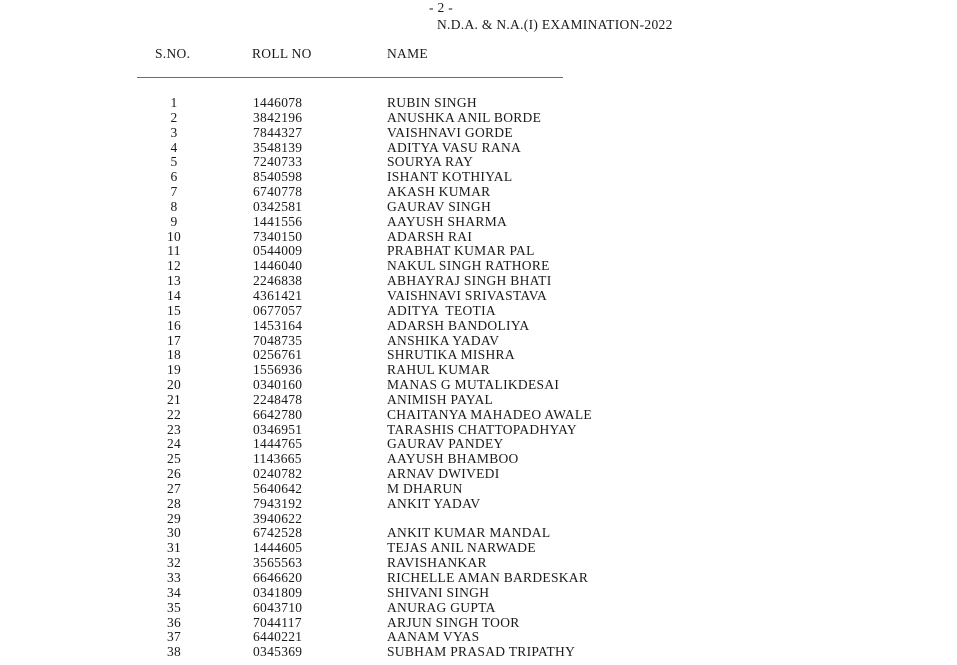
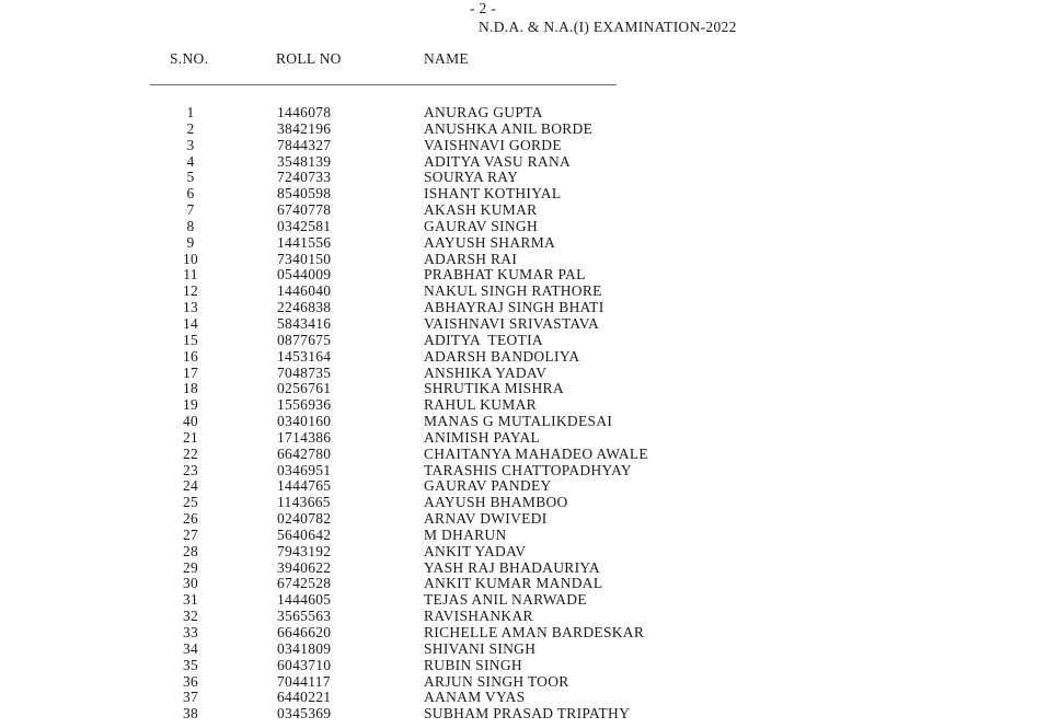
  - 2 -
  N.D.A. & N.A.(I) EXAMINATION-2022
  S.NO.
  ROLL NO
  NAME
  1
  1446078
- RUBIN SINGH
+ ANURAG GUPTA
  2
  3842196
  ANUSHKA ANIL BORDE
  3
  7844327
  VAISHNAVI GORDE
  4
  3548139
  ADITYA VASU RANA
  5
  7240733
  SOURYA RAY
  6
  8540598
  ISHANT KOTHIYAL
  7
  6740778
  AKASH KUMAR
  8
  0342581
  GAURAV SINGH
  9
  1441556
  AAYUSH SHARMA
  10
  7340150
  ADARSH RAI
  11
  0544009
  PRABHAT KUMAR PAL
  12
  1446040
  NAKUL SINGH RATHORE
  13
  2246838
  ABHAYRAJ SINGH BHATI
  14
- 4361421
+ 5843416
  VAISHNAVI SRIVASTAVA
  15
- 0677057
+ 0877675
  ADITYA TEOTIA
  16
  1453164
  ADARSH BANDOLIYA
  17
  7048735
  ANSHIKA YADAV
  18
  0256761
  SHRUTIKA MISHRA
  19
  1556936
  RAHUL KUMAR
- 20
+ 40
  0340160
  MANAS G MUTALIKDESAI
  21
- 2248478
+ 1714386
  ANIMISH PAYAL
  22
  6642780
  CHAITANYA MAHADEO AWALE
  23
  0346951
  TARASHIS CHATTOPADHYAY
  24
  1444765
  GAURAV PANDEY
  25
  1143665
  AAYUSH BHAMBOO
  26
  0240782
  ARNAV DWIVEDI
  27
  5640642
  M DHARUN
  28
  7943192
  ANKIT YADAV
  29
  3940622
+ YASH RAJ BHADAURIYA
  30
  6742528
  ANKIT KUMAR MANDAL
  31
  1444605
  TEJAS ANIL NARWADE
  32
  3565563
  RAVISHANKAR
  33
  6646620
  RICHELLE AMAN BARDESKAR
  34
  0341809
  SHIVANI SINGH
  35
  6043710
- ANURAG GUPTA
+ RUBIN SINGH
  36
  7044117
  ARJUN SINGH TOOR
  37
  6440221
  AANAM VYAS
  38
  0345369
  SUBHAM PRASAD TRIPATHY
